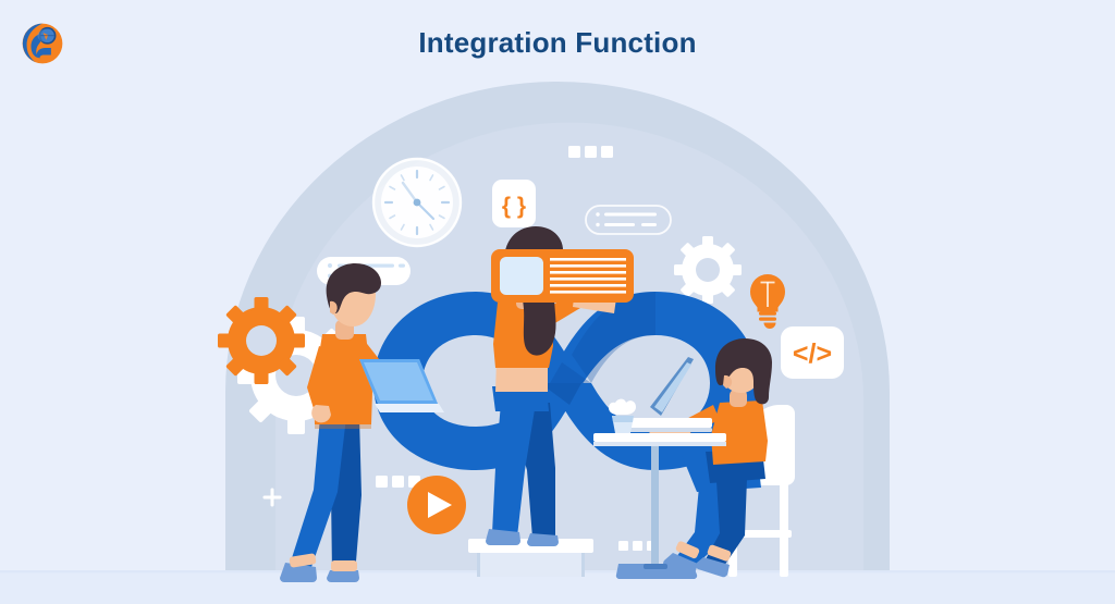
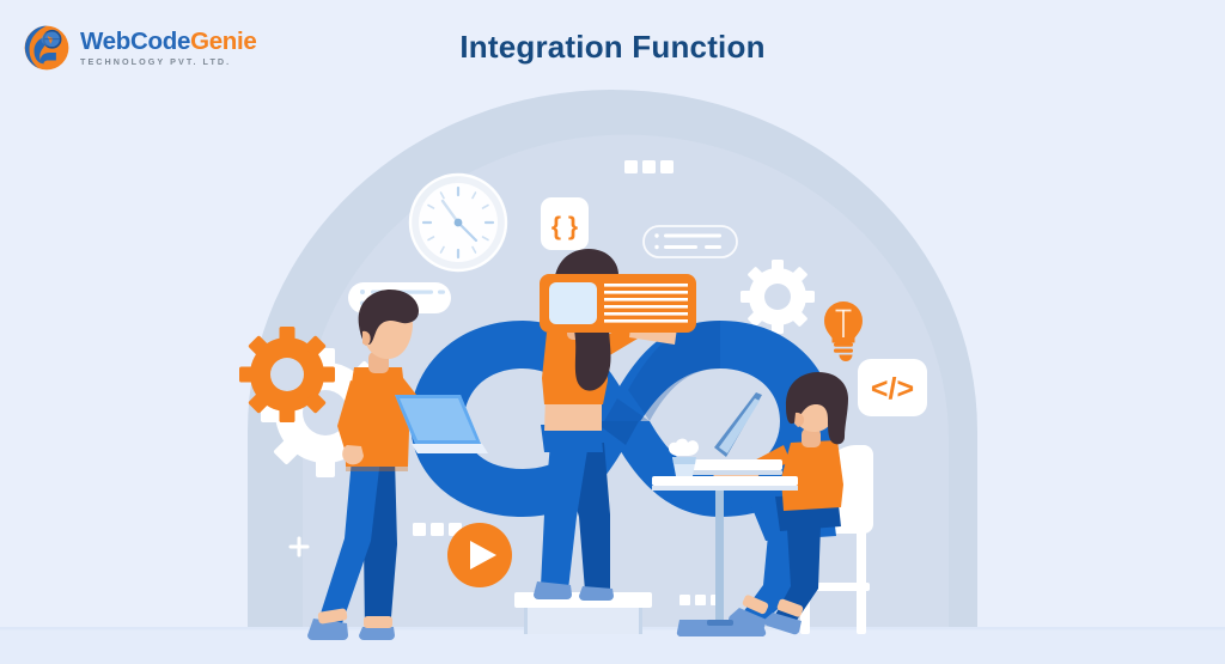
  { }
  </>
+ WebCodeGenie
+ TECHNOLOGY PVT. LTD.
  Integration Function
